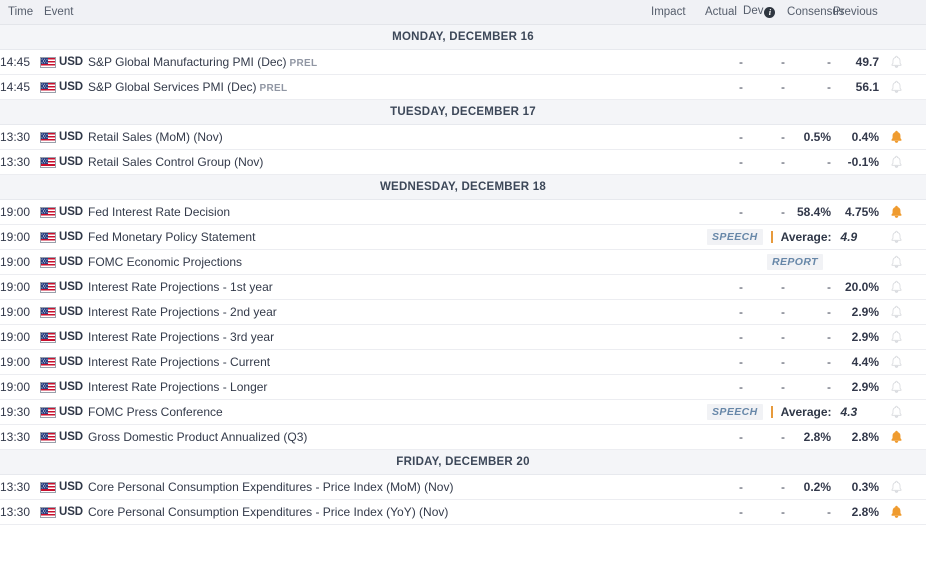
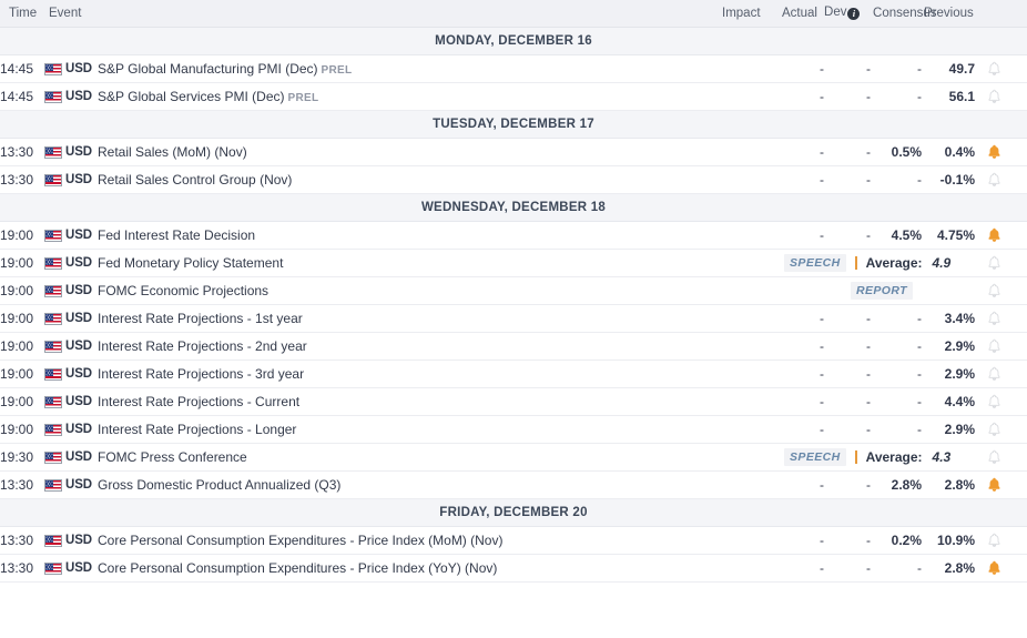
  Time	Event	Impact	Actual	Dev i	Consens	Previous
  MONDAY, DECEMBER 16
  14:45	USD	S&P Global Manufacturing PMI (Dec) PREL		-	-	-	49.7
  14:45	USD	S&P Global Services PMI (Dec) PREL		-	-	-	56.1
  TUESDAY, DECEMBER 17
  13:30	USD	Retail Sales (MoM) (Nov)		-	-	0.5%	0.4%
  13:30	USD	Retail Sales Control Group (Nov)		-	-	-	-0.1%
  WEDNESDAY, DECEMBER 18
- 19:00	USD	Fed Interest Rate Decision		-	-	58.4%	4.75%
+ 19:00	USD	Fed Interest Rate Decision		-	-	4.5%	4.75%
  19:00	USD	Fed Monetary Policy Statement		SPEECH Average: 4.9
  19:00	USD	FOMC Economic Projections		REPORT
- 19:00	USD	Interest Rate Projections - 1st year		-	-	-	20.0%
+ 19:00	USD	Interest Rate Projections - 1st year		-	-	-	3.4%
  19:00	USD	Interest Rate Projections - 2nd year		-	-	-	2.9%
  19:00	USD	Interest Rate Projections - 3rd year		-	-	-	2.9%
  19:00	USD	Interest Rate Projections - Current		-	-	-	4.4%
  19:00	USD	Interest Rate Projections - Longer		-	-	-	2.9%
  19:30	USD	FOMC Press Conference		SPEECH Average: 4.3
  13:30	USD	Gross Domestic Product Annualized (Q3)		-	-	2.8%	2.8%
  FRIDAY, DECEMBER 20
- 13:30	USD	Core Personal Consumption Expenditures - Price Index (MoM) (Nov)		-	-	0.2%	0.3%
+ 13:30	USD	Core Personal Consumption Expenditures - Price Index (MoM) (Nov)		-	-	0.2%	10.9%
  13:30	USD	Core Personal Consumption Expenditures - Price Index (YoY) (Nov)		-	-	-	2.8%
